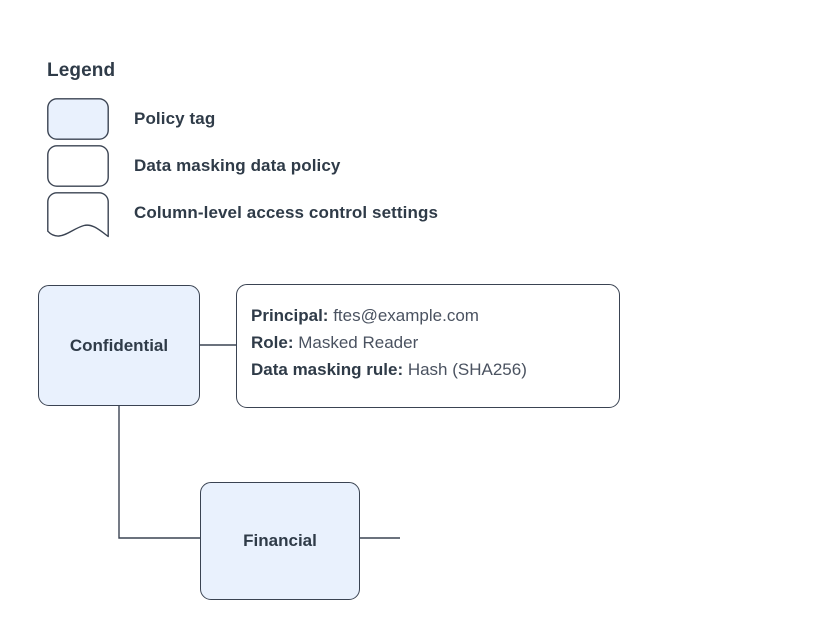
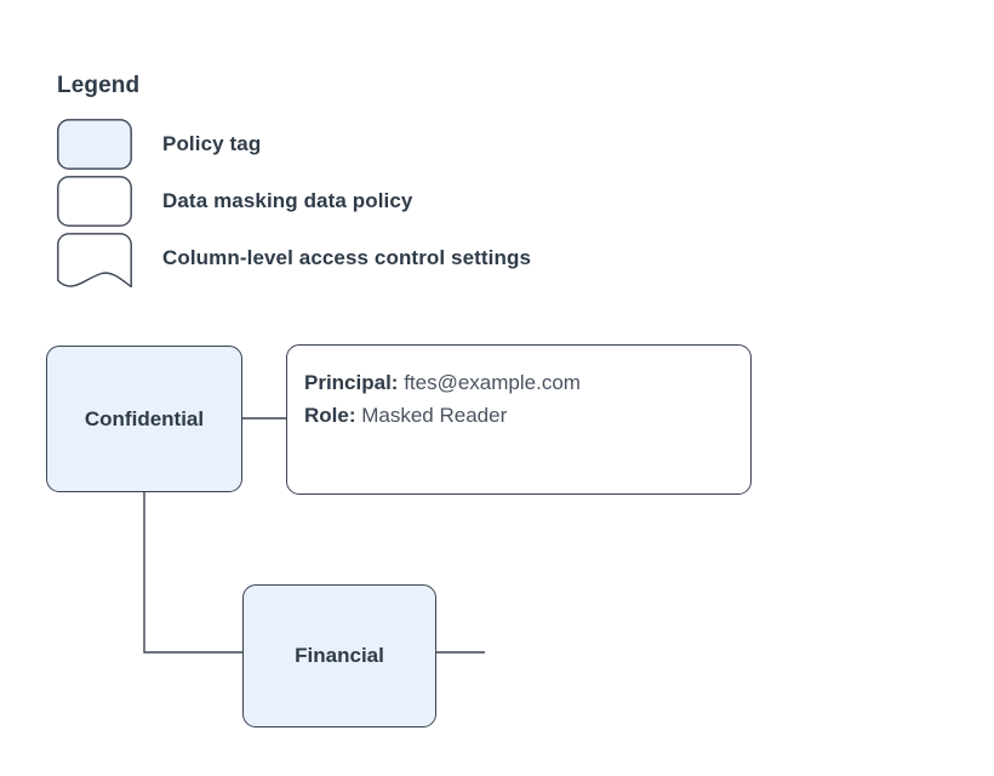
  Legend
  Policy tag
  Data masking data policy
  Column-level access control settings
  Confidential
  Principal: ftes@example.com
  Role: Masked Reader
- Data masking rule: Hash (SHA256)
  Financial
